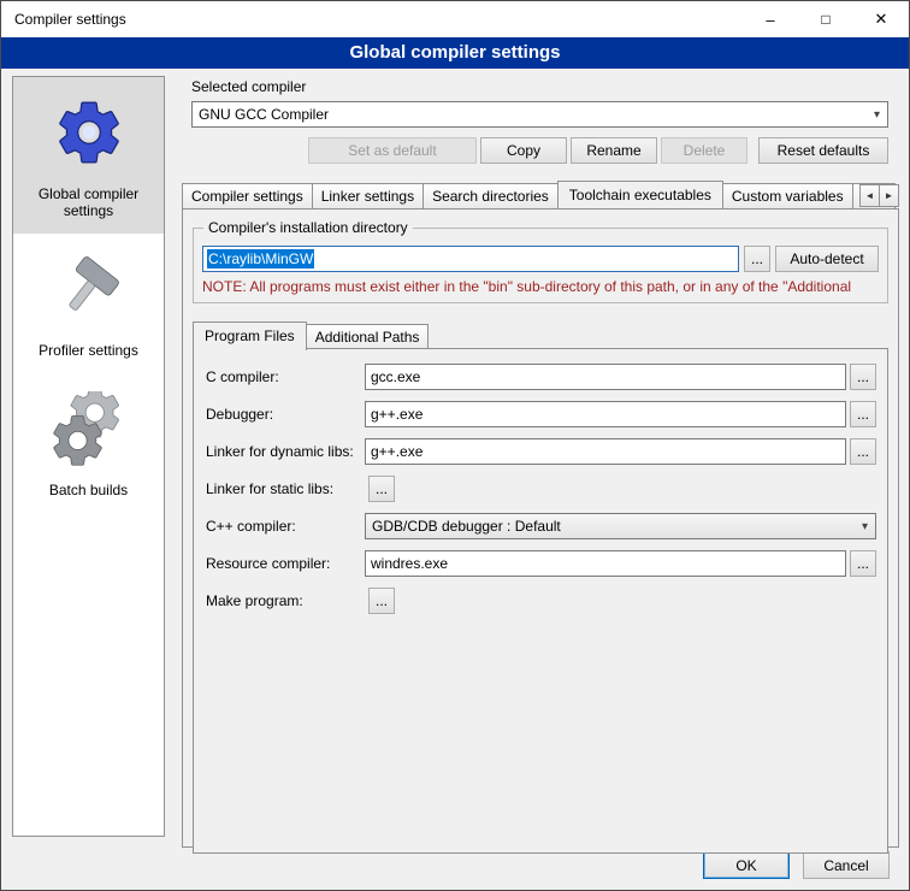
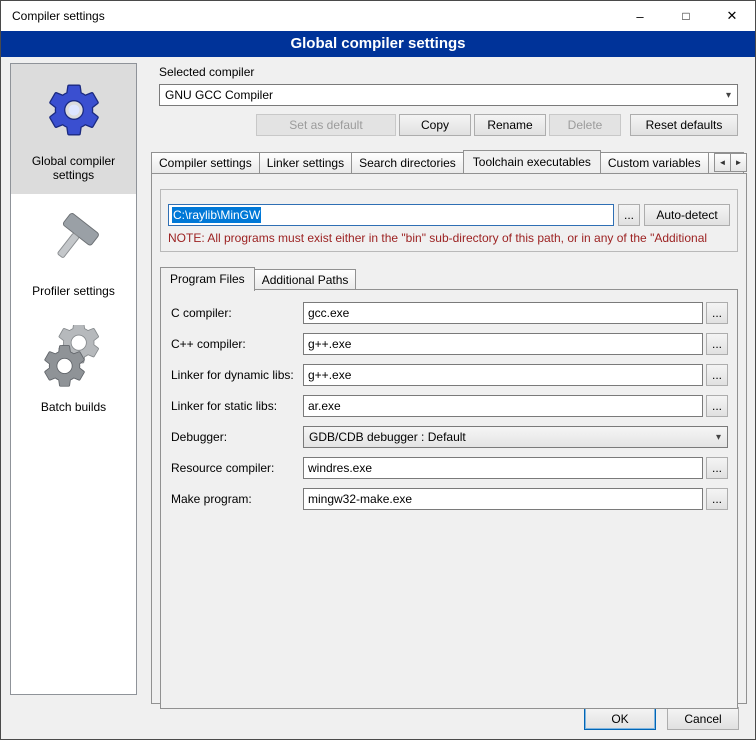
  Compiler settings
  –
  □
  ✕
  Global compiler settings
  Global compiler settings
  Profiler settings
  Batch builds
  Selected compiler
  GNU GCC Compiler
  ▾
  Set as default
  Copy
  Rename
  Delete
  Reset defaults
  Compiler settings
  Linker settings
  Search directories
  Toolchain executables
  Custom variables
  ◄
  ►
- Compiler's installation directory
  C:\raylib\MinGW
  ...
  Auto-detect
  NOTE: All programs must exist either in the "bin" sub-directory of this path, or in any of the "Additional
  Program Files
  Additional Paths
  C compiler:
  gcc.exe
  ...
- Debugger:
+ C++ compiler:
  g++.exe
  ...
  Linker for dynamic libs:
  g++.exe
  ...
  Linker for static libs:
+ ar.exe
  ...
- C++ compiler:
+ Debugger:
  GDB/CDB debugger : Default
  ▾
  Resource compiler:
  windres.exe
  ...
  Make program:
+ mingw32-make.exe
  ...
  OK
  Cancel
